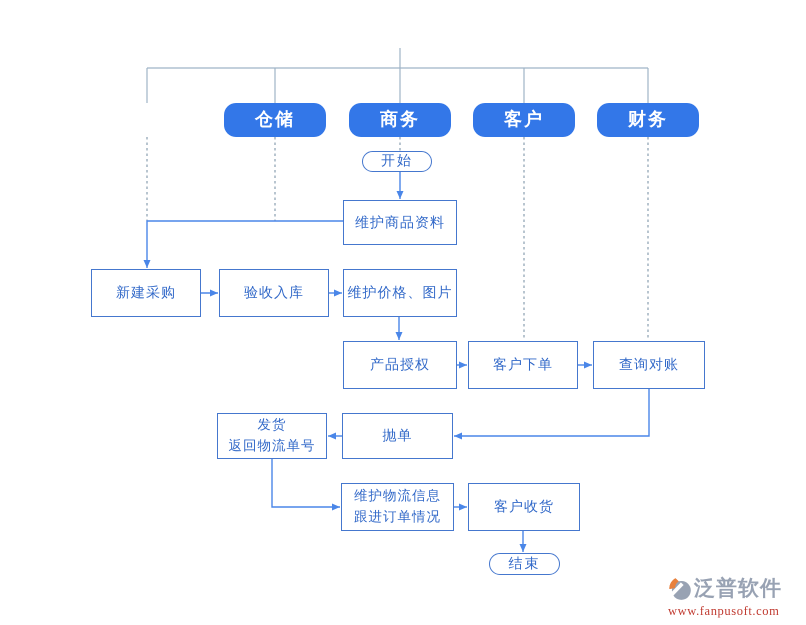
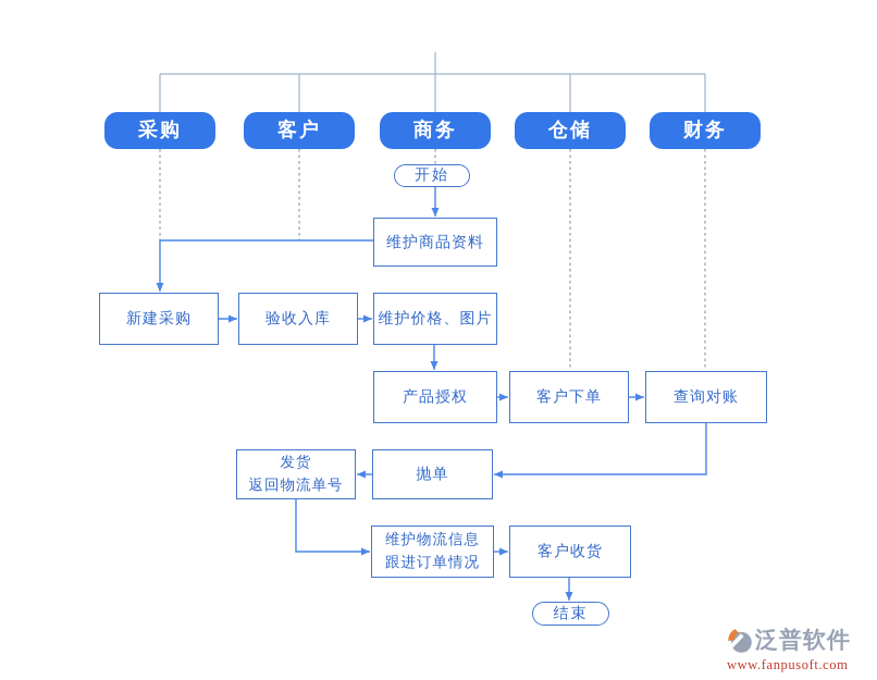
+ 采购
- 仓储
+ 客户
  商务
- 客户
+ 仓储
  财务
  开始
  结束
  维护商品资料
  新建采购
  验收入库
  维护价格、图片
  产品授权
  客户下单
  查询对账
  发货
  返回物流单号
  抛单
  维护物流信息
  跟进订单情况
  客户收货
  泛普软件
  www.fanpusoft.com
